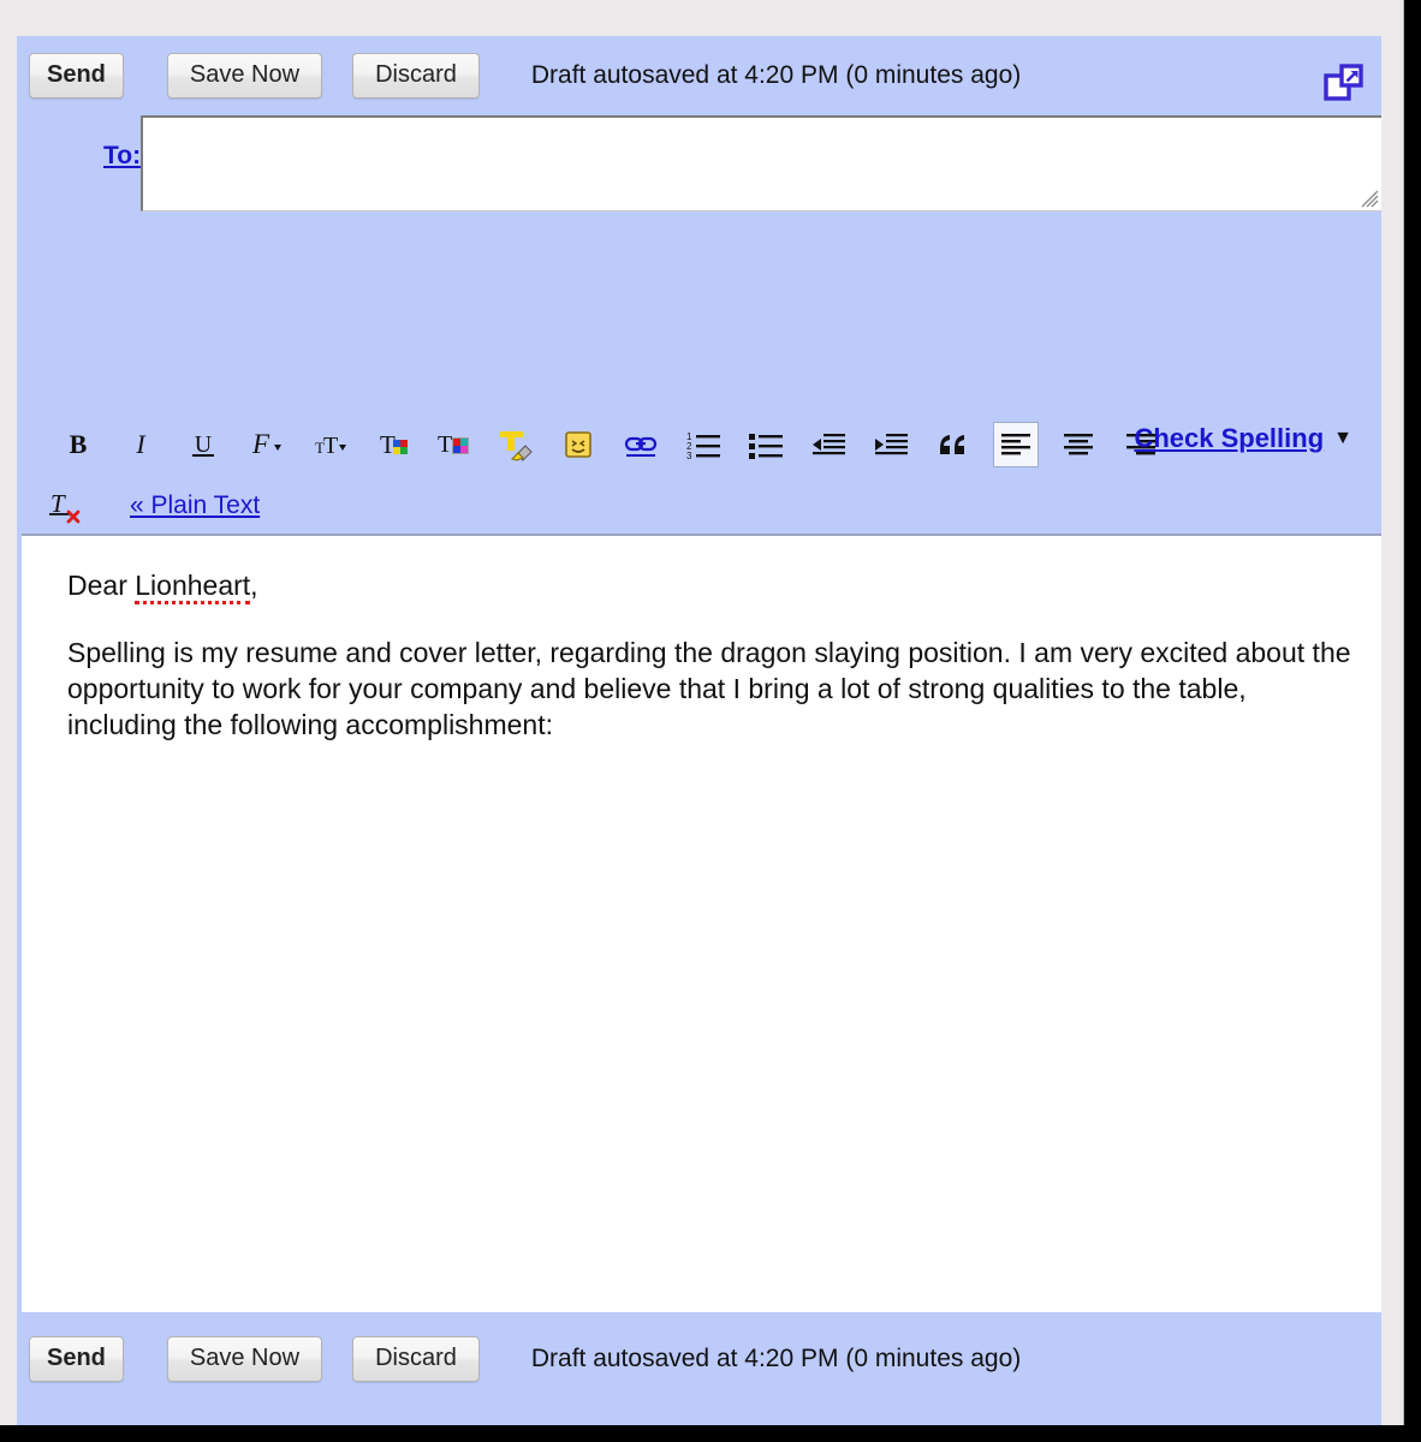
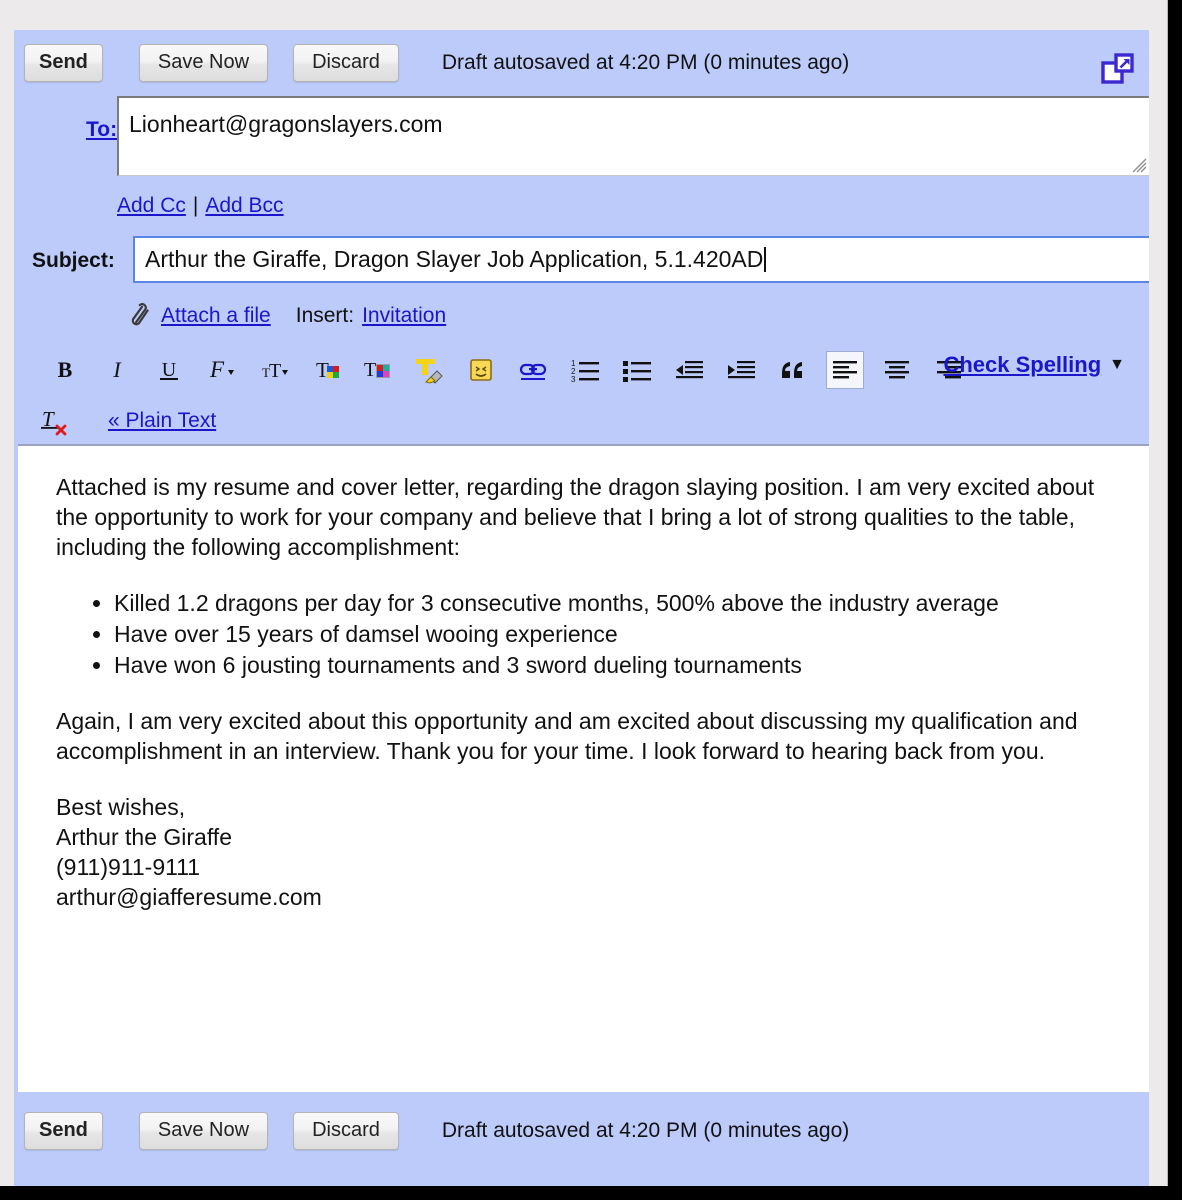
  Send
  Save Now
  Discard
  Draft autosaved at 4:20 PM (0 minutes ago)
  To:
+ Lionheart@gragonslayers.com
+ Add Cc
+ |
+ Add Bcc
+ Subject:
+ Arthur the Giraffe, Dragon Slayer Job Application, 5.1.420AD
+ Attach a file
+ Insert:
+ Invitation
  B
  I
  U
  F
  T
  T
  T
  T
  1
  2
  3
  Check Spelling
  ▼
  T
  « Plain Text
- Dear Lionheart,
- Spelling is my resume and cover letter, regarding the dragon slaying position. I am very excited about the opportunity to work for your company and believe that I bring a lot of strong qualities to the table, including the following accomplishment:
+ Attached is my resume and cover letter, regarding the dragon slaying position. I am very excited about the opportunity to work for your company and believe that I bring a lot of strong qualities to the table, including the following accomplishment:
+ Killed 1.2 dragons per day for 3 consecutive months, 500% above the industry average
+ Have over 15 years of damsel wooing experience
+ Have won 6 jousting tournaments and 3 sword dueling tournaments
+ Again, I am very excited about this opportunity and am excited about discussing my qualification and accomplishment in an interview. Thank you for your time. I look forward to hearing back from you.
+ Best wishes,
+ Arthur the Giraffe
+ (911)911-9111
+ arthur@giafferesume.com
  Send
  Save Now
  Discard
  Draft autosaved at 4:20 PM (0 minutes ago)
